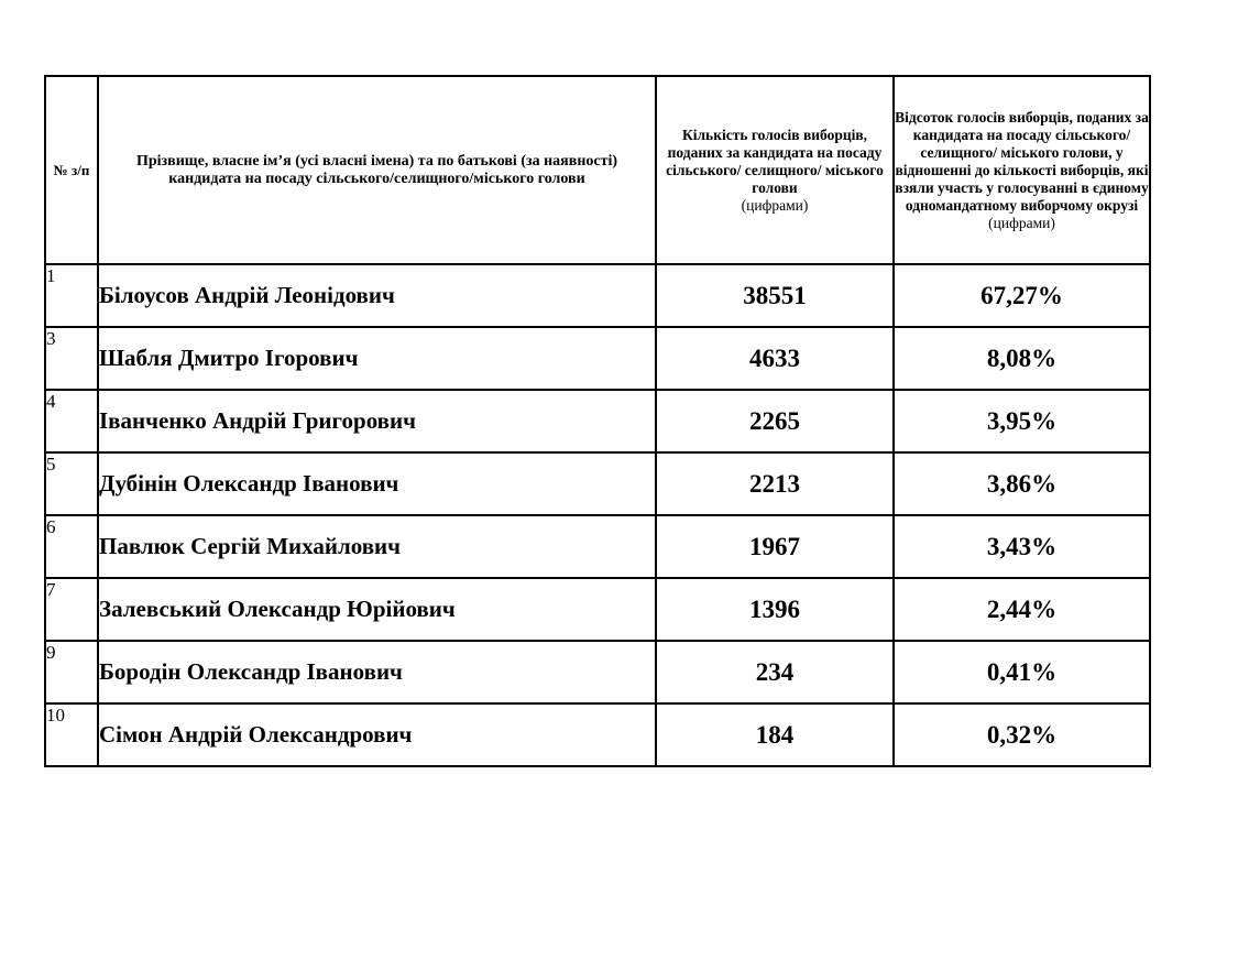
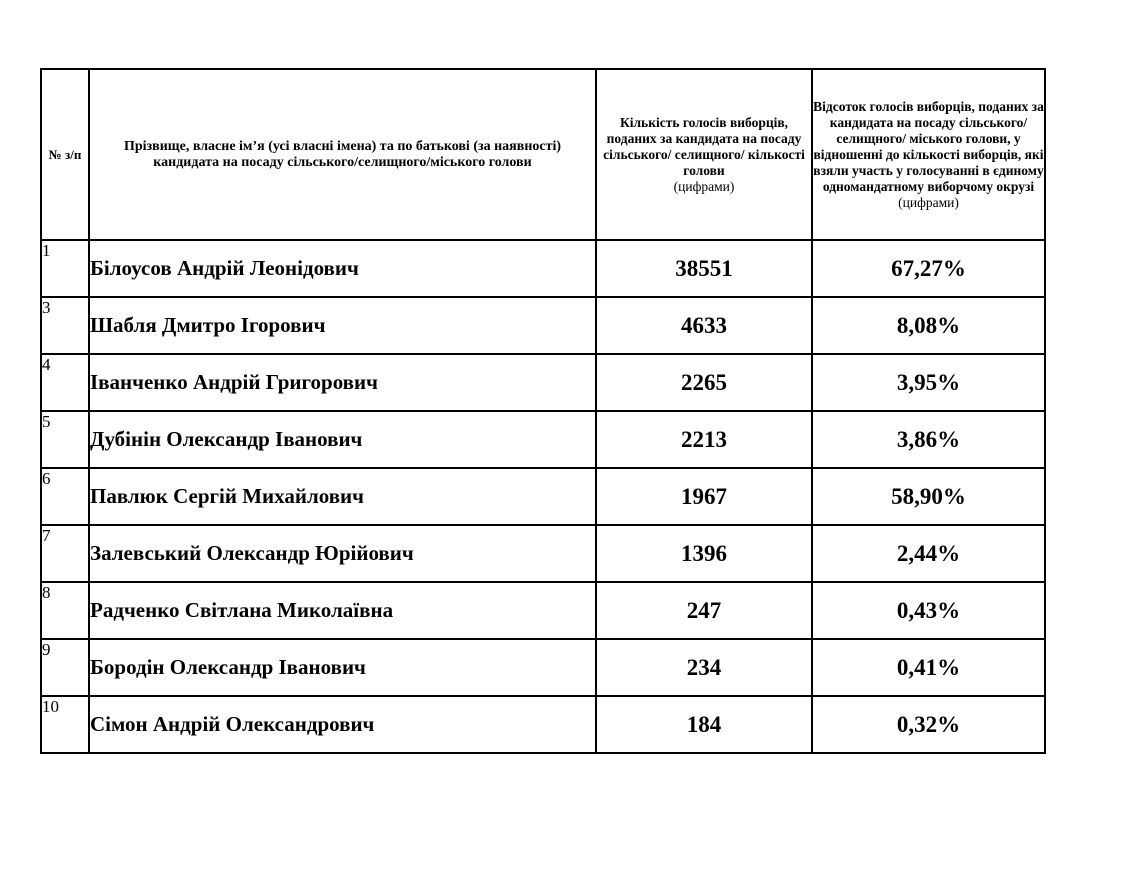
- № з/п	Прізвище, власне ім’я (усі власні імена) та по батькові (за наявності) кандидата на посаду сільського/селищного/міського голови	Кількість голосів виборців, поданих за кандидата на посаду сільського/ селищного/ міського голови (цифрами)	Відсоток голосів виборців, поданих за кандидата на посаду сільського/ селищного/ міського голови, у відношенні до кількості виборців, які взяли участь у голосуванні в єдиному одномандатному виборчому окрузі (цифрами)
+ № з/п	Прізвище, власне ім’я (усі власні імена) та по батькові (за наявності) кандидата на посаду сільського/селищного/міського голови	Кількість голосів виборців, поданих за кандидата на посаду сільського/ селищного/ кількості голови (цифрами)	Відсоток голосів виборців, поданих за кандидата на посаду сільського/ селищного/ міського голови, у відношенні до кількості виборців, які взяли участь у голосуванні в єдиному одномандатному виборчому окрузі (цифрами)
  1	Білоусов Андрій Леонідович	38551	67,27%
  3	Шабля Дмитро Ігорович	4633	8,08%
  4	Іванченко Андрій Григорович	2265	3,95%
  5	Дубінін Олександр Іванович	2213	3,86%
- 6	Павлюк Сергій Михайлович	1967	3,43%
+ 6	Павлюк Сергій Михайлович	1967	58,90%
  7	Залевський Олександр Юрійович	1396	2,44%
+ 8	Радченко Світлана Миколаївна	247	0,43%
  9	Бородін Олександр Іванович	234	0,41%
  10	Сімон Андрій Олександрович	184	0,32%
